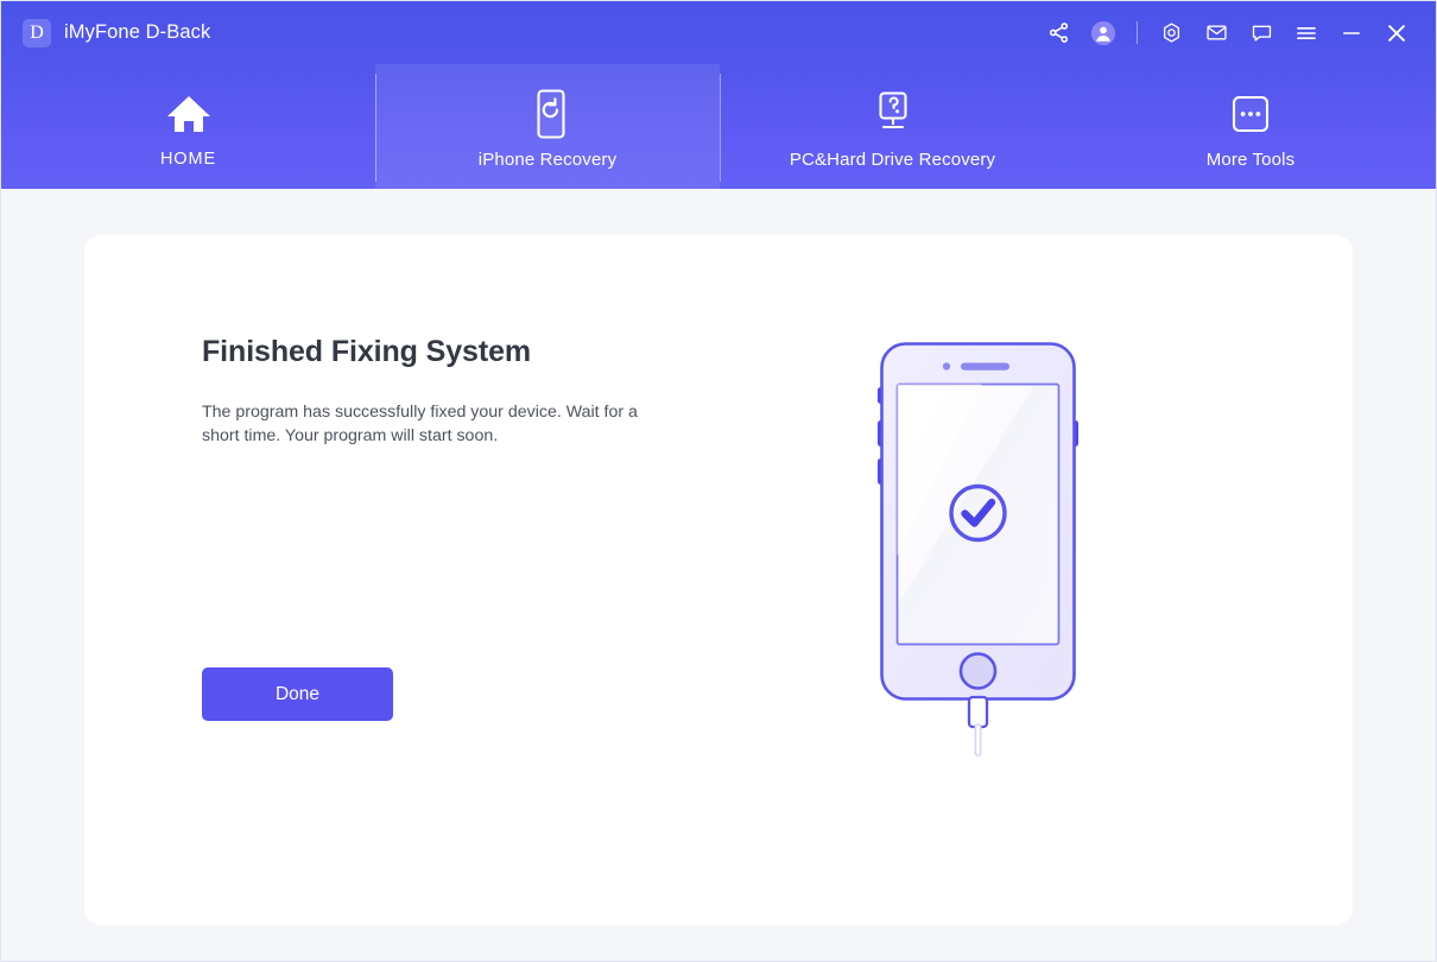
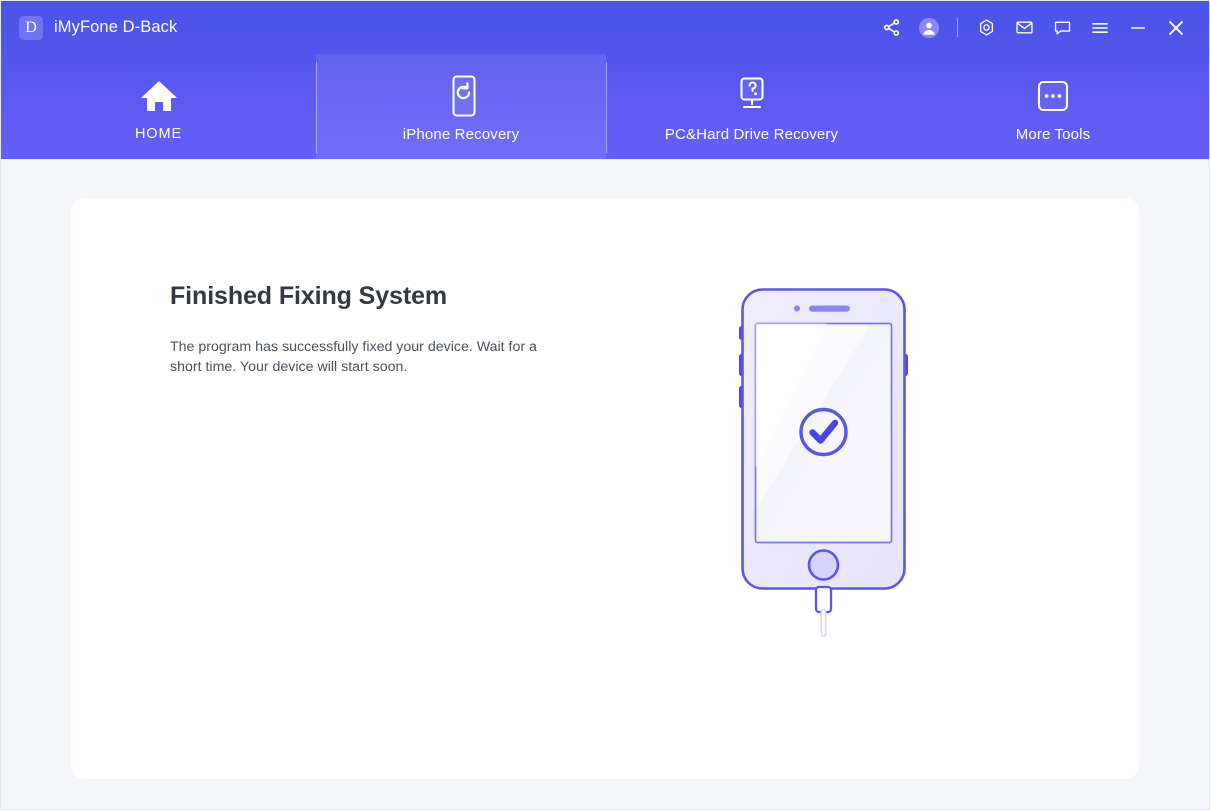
  D
  iMyFone D-Back
  HOME
  iPhone Recovery
  PC&Hard Drive Recovery
  More Tools
  Finished Fixing System
- The program has successfully fixed your device. Wait for a short time. Your program will start soon.
+ The program has successfully fixed your device. Wait for a short time. Your device will start soon.
- Done
